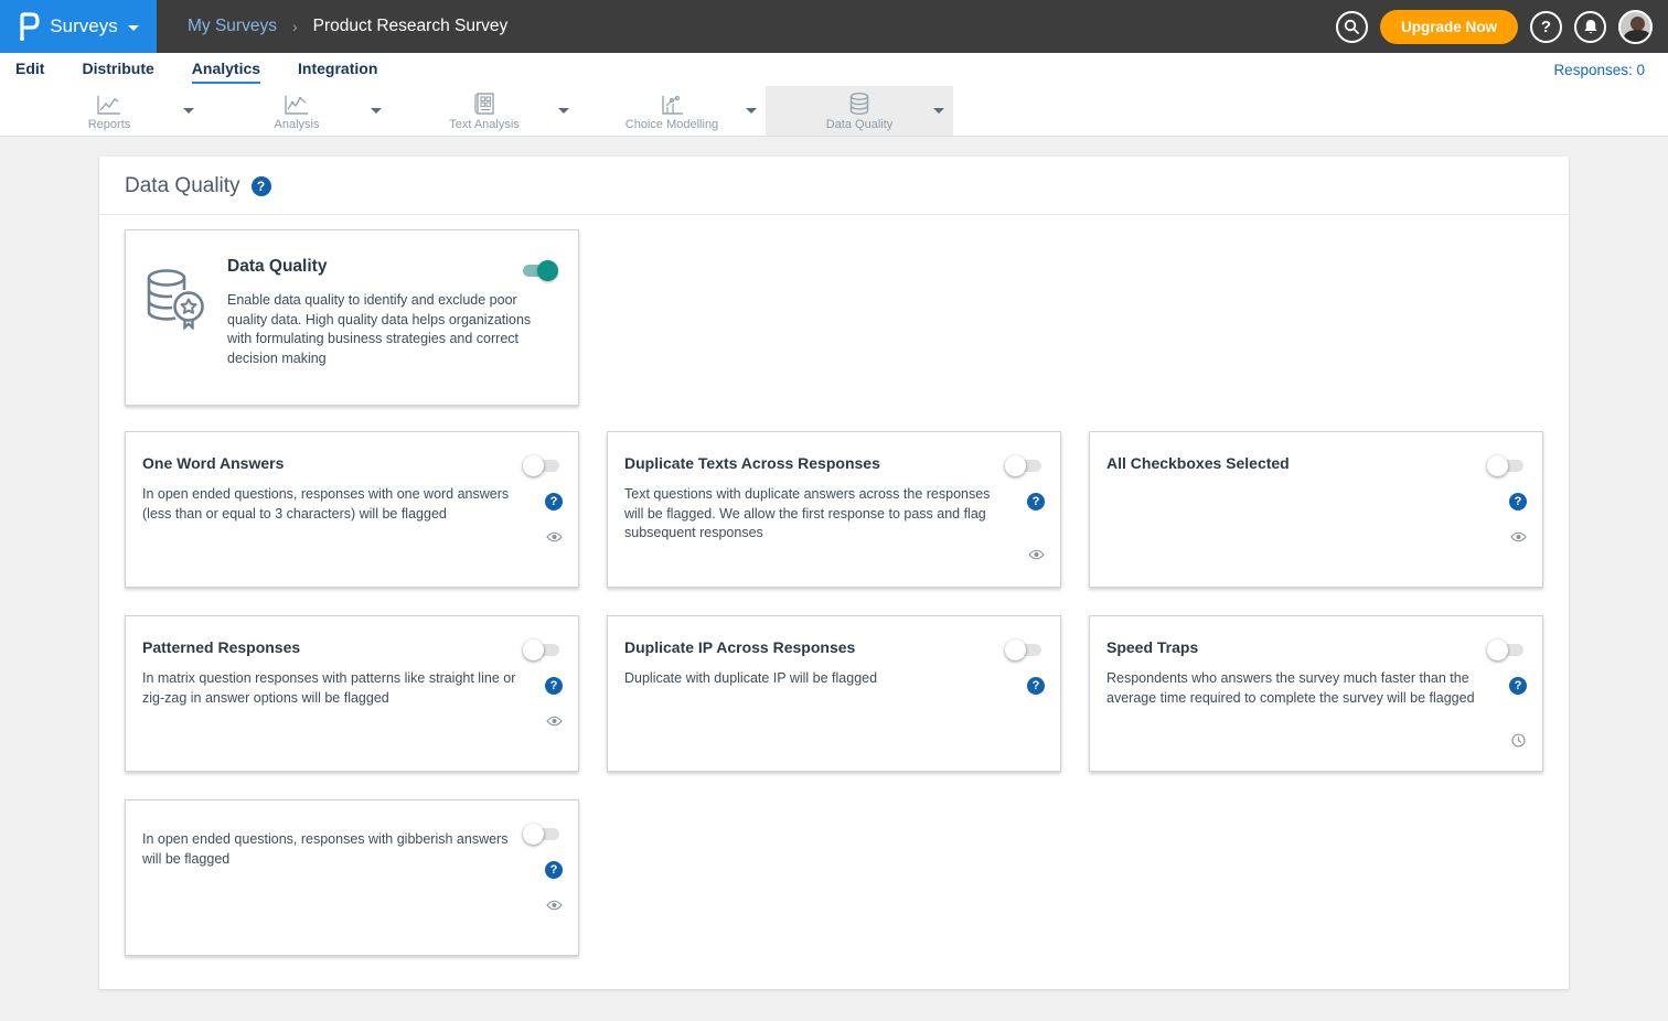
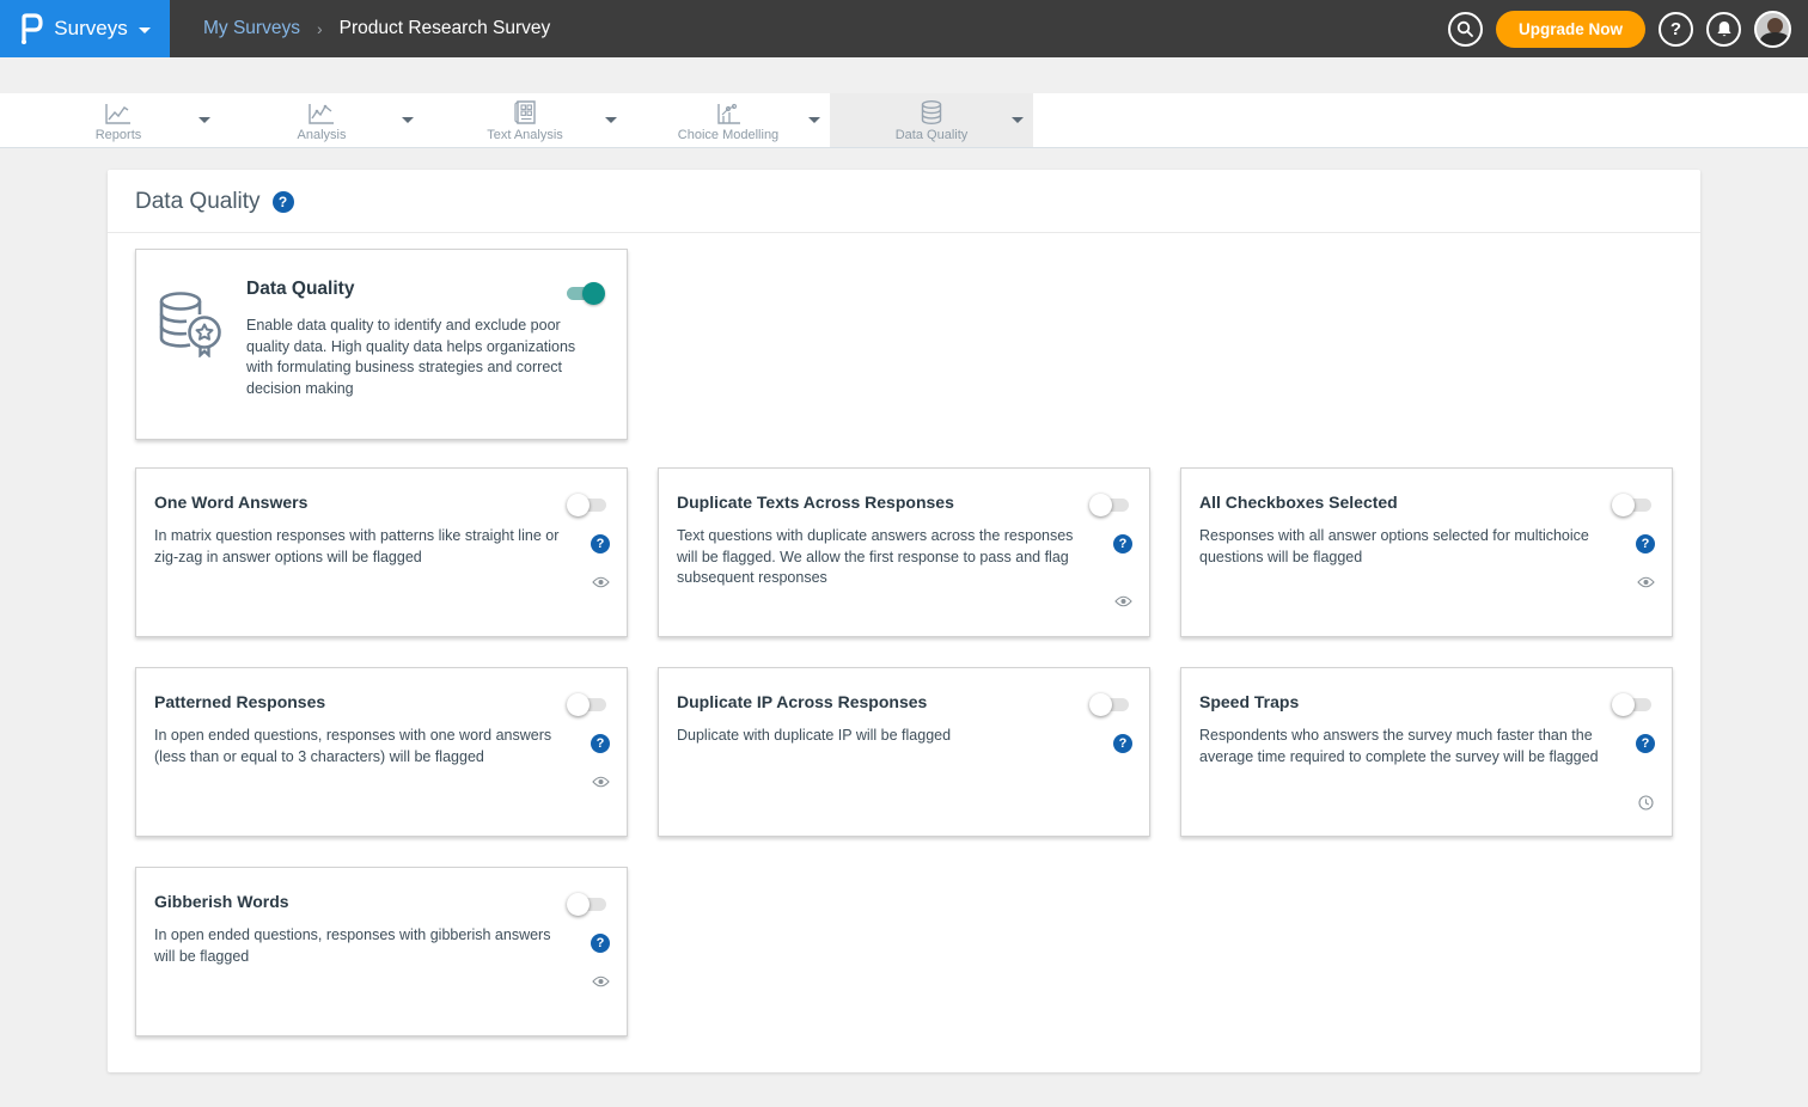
  Surveys
  My Surveys
  ›
  Product Research Survey
  Upgrade Now
  ?
- Edit
- Distribute
- Analytics
- Integration
- Responses: 0
  Reports
  Analysis
  Text Analysis
  Choice Modelling
  Data Quality
  Data Quality
  ?
  Data Quality
  Enable data quality to identify and exclude poor quality data. High quality data helps organizations with formulating business strategies and correct decision making
  One Word Answers
- In open ended questions, responses with one word answers (less than or equal to 3 characters) will be flagged
+ In matrix question responses with patterns like straight line or zig-zag in answer options will be flagged
  ?
  Duplicate Texts Across Responses
  Text questions with duplicate answers across the responses will be flagged. We allow the first response to pass and flag subsequent responses
  ?
  All Checkboxes Selected
+ Responses with all answer options selected for multichoice questions will be flagged
  ?
  Patterned Responses
- In matrix question responses with patterns like straight line or zig-zag in answer options will be flagged
+ In open ended questions, responses with one word answers (less than or equal to 3 characters) will be flagged
  ?
  Duplicate IP Across Responses
  Duplicate with duplicate IP will be flagged
  ?
  Speed Traps
  Respondents who answers the survey much faster than the average time required to complete the survey will be flagged
  ?
+ Gibberish Words
  In open ended questions, responses with gibberish answers will be flagged
  ?
